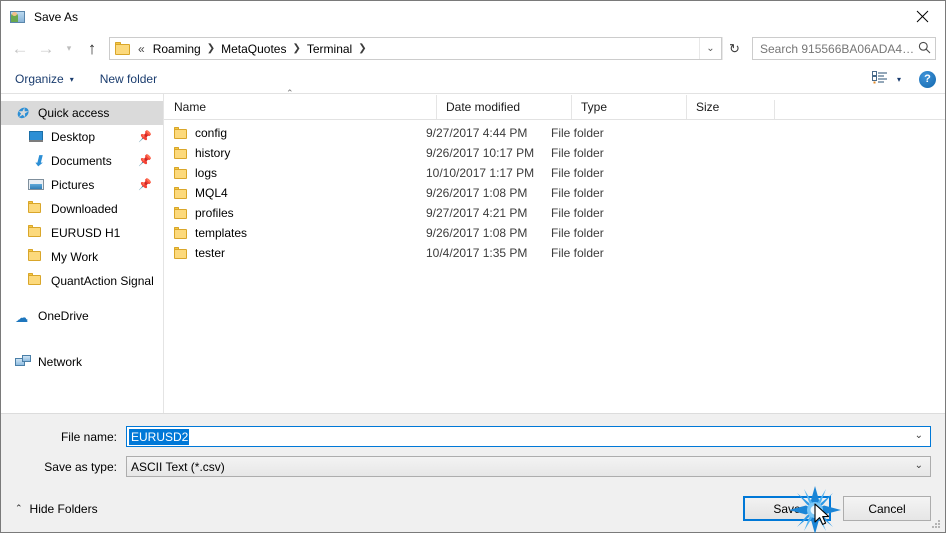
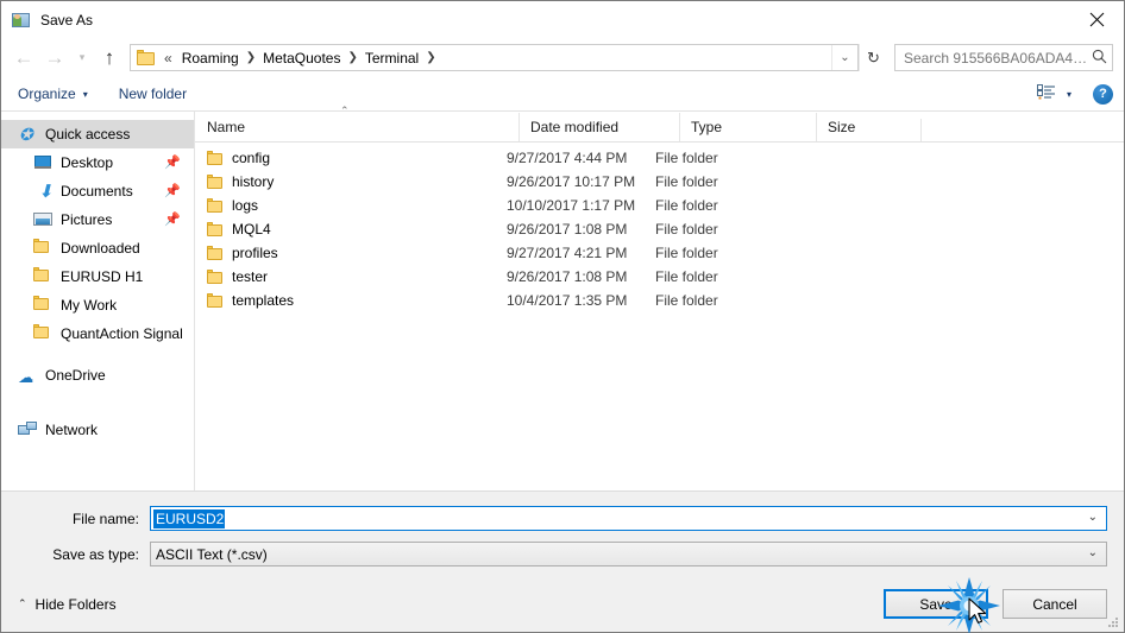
  Save As
  ←
  →
  ▾
  ↑
  «
  Roaming
  ❯
  MetaQuotes
  ❯
  Terminal
  ❯
  ⌄
  ↻
  Search 915566BA06ADA407
  Organize
  ▾
  New folder
  ▾
  ?
  ✪
  Quick access
  Desktop
  📌
  ⬇
  Documents
  📌
  Pictures
  📌
  Downloaded
  EURUSD H1
  My Work
  QuantAction Signal
  ☁
  OneDrive
  Network
  Name
  ⌃
  Date modified
  Type
  Size
  config
  9/27/2017 4:44 PM
  File folder
  history
  9/26/2017 10:17 PM
  File folder
  logs
  10/10/2017 1:17 PM
  File folder
  MQL4
  9/26/2017 1:08 PM
  File folder
  profiles
  9/27/2017 4:21 PM
  File folder
- templates
+ tester
  9/26/2017 1:08 PM
  File folder
- tester
+ templates
  10/4/2017 1:35 PM
  File folder
  File name:
  EURUSD2
  ⌄
  Save as type:
  ASCII Text (*.csv)
  ⌄
  ⌃
  Hide Folders
  Sav
  Cancel
